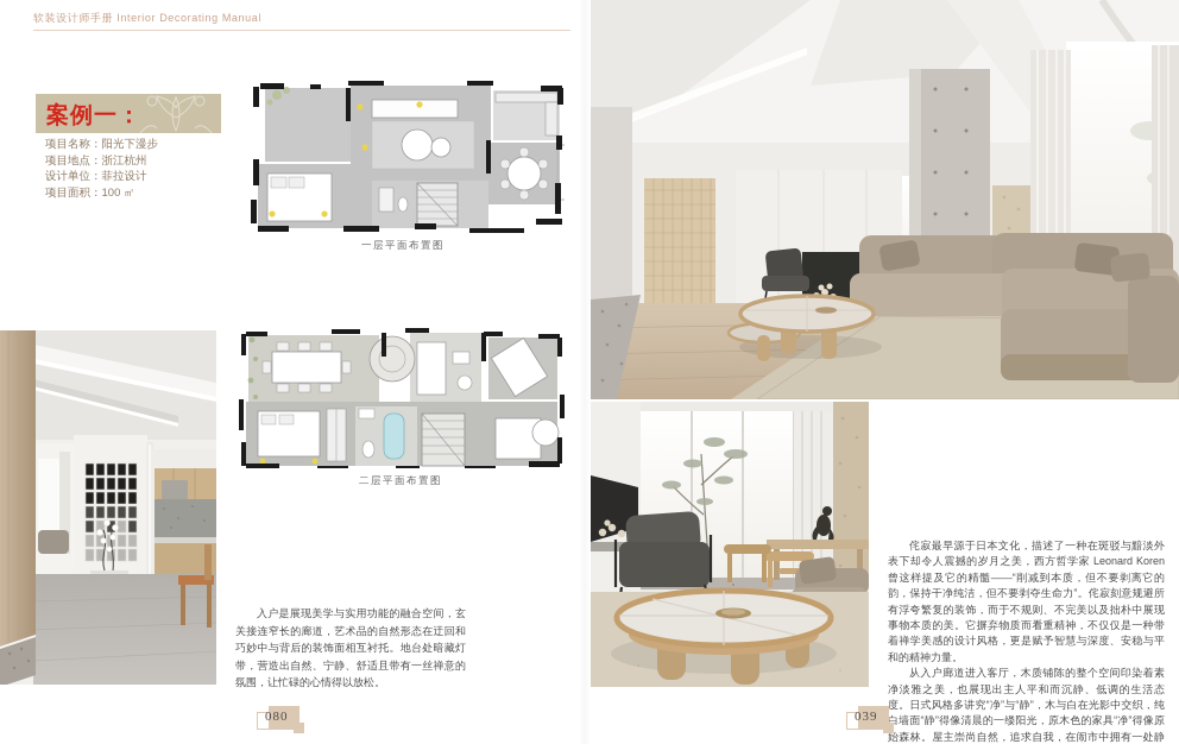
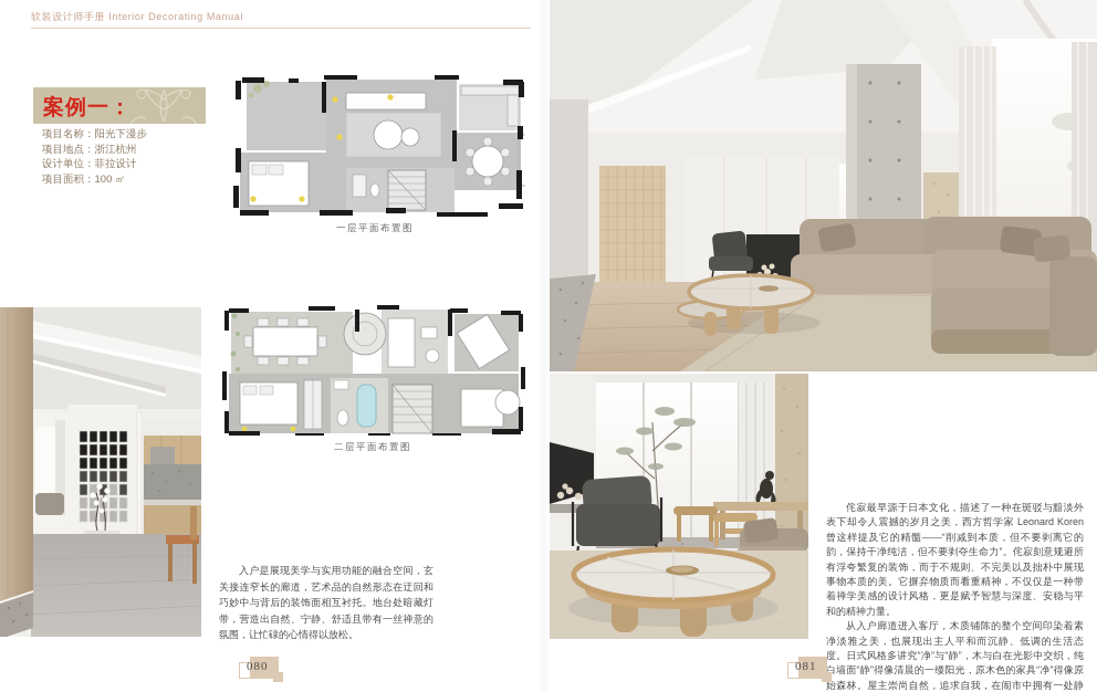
  软装设计师手册 Interior Decorating Manual
  案例一：
  项目名称：阳光下漫步
  项目地点：浙江杭州
  设计单位：菲拉设计
  项目面积：100 ㎡
  一层平面布置图
  二层平面布置图
  入户是展现美学与实用功能的融合空间，玄关接连窄长的廊道，艺术品的自然形态在迂回和巧妙中与背后的装饰面相互衬托。地台处暗藏灯带，营造出自然、宁静、舒适且带有一丝禅意的氛围，让忙碌的心情得以放松。
  080
  侘寂最早源于日本文化，描述了一种在斑驳与黯淡外表下却令人震撼的岁月之美，西方哲学家 Leonard Koren 曾这样提及它的精髓——“削减到本质，但不要剥离它的韵，保持干净纯洁，但不要剥夺生命力”。侘寂刻意规避所有浮夸繁复的装饰，而于不规则、不完美以及拙朴中展现事物本质的美。它摒弃物质而看重精神，不仅仅是一种带着禅学美感的设计风格，更是赋予智慧与深度、安稳与平和的精神力量。
  从入户廊道进入客厅，木质铺陈的整个空间印染着素净淡雅之美，也展现出主人平和而沉静、低调的生活态度。日式风格多讲究“净”与“静”，木与白在光影中交织，纯白墙面“静”得像清晨的一缕阳光，原木色的家具“净”得像原始森林。屋主崇尚自然，追求自我，在闹市中拥有一处静
- 039
+ 081
